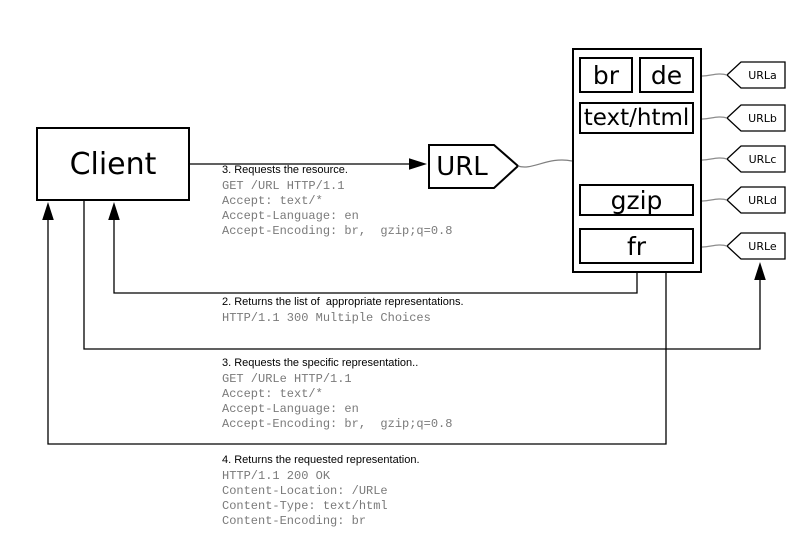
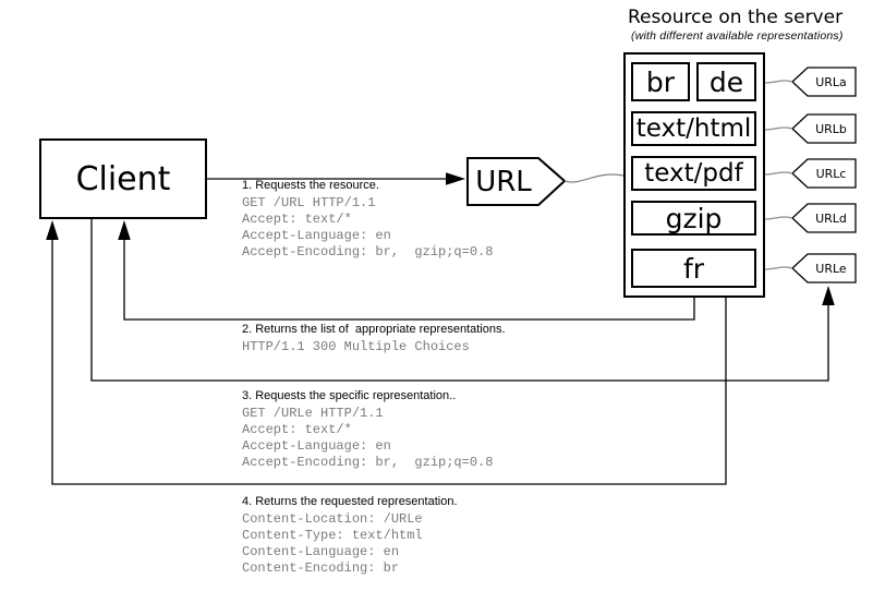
+ Resource on the server
+ (with different available representations)
  Client
  URL
  br
  de
  text/html
+ text/pdf
  gzip
  fr
  URLa
  URLb
  URLc
  URLd
  URLe
- 3. Requests the resource.
+ 1. Requests the resource.
  GET /URL HTTP/1.1
  Accept: text/*
  Accept-Language: en
  Accept-Encoding: br, gzip;q=0.8
  2. Returns the list of appropriate representations.
  HTTP/1.1 300 Multiple Choices
  3. Requests the specific representation..
  GET /URLe HTTP/1.1
  Accept: text/*
  Accept-Language: en
  Accept-Encoding: br, gzip;q=0.8
  4. Returns the requested representation.
- HTTP/1.1 200 OK
  Content-Location: /URLe
  Content-Type: text/html
+ Content-Language: en
  Content-Encoding: br
